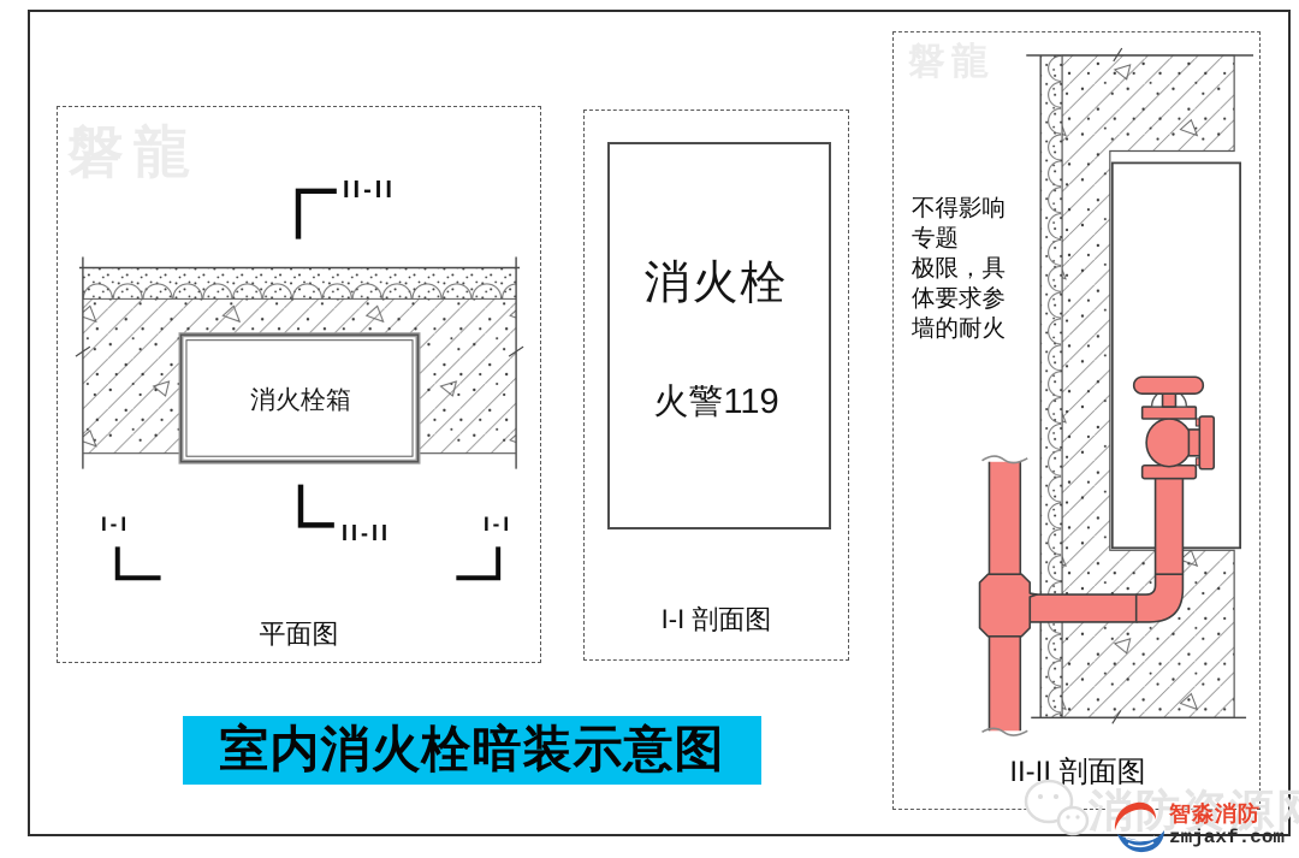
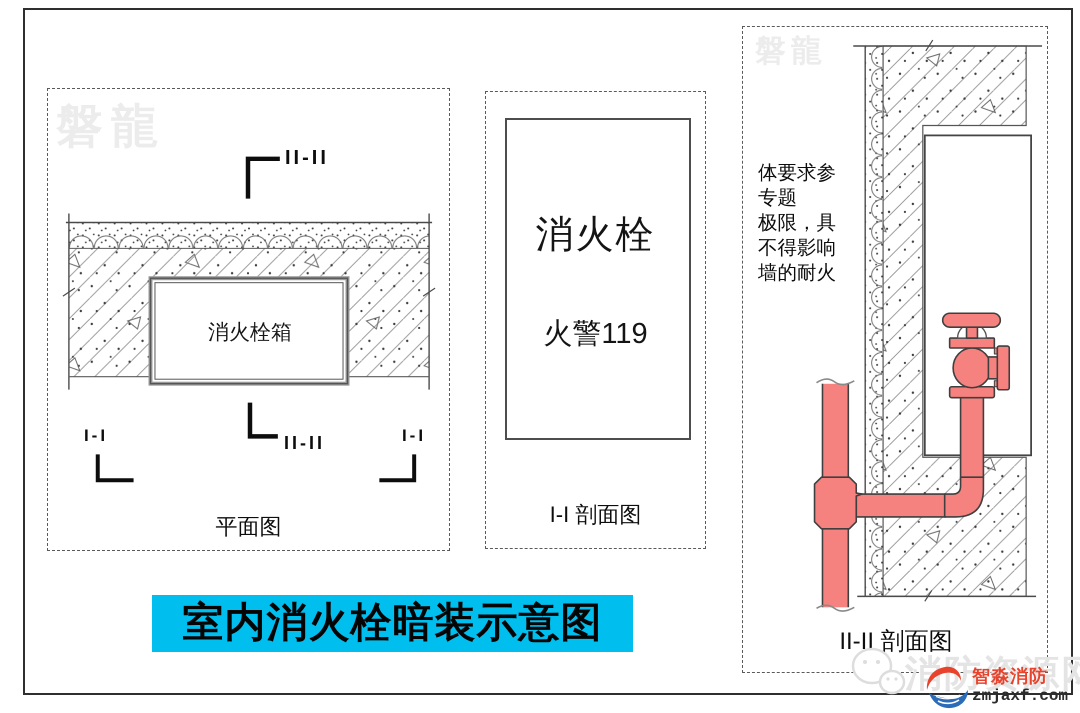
  II-II
  消火栓箱
  I-I
  II-II
  I-I
  平面图
  消火栓
  火警119
  I-I 剖面图
- 不得影响
+ 体要求参
  专题
  极限，具
- 体要求参
+ 不得影响
  墙的耐火
  II-II 剖面图
  室内消火栓暗装示意图
  消防资源
  智淼消防
  zmjaxf.com
